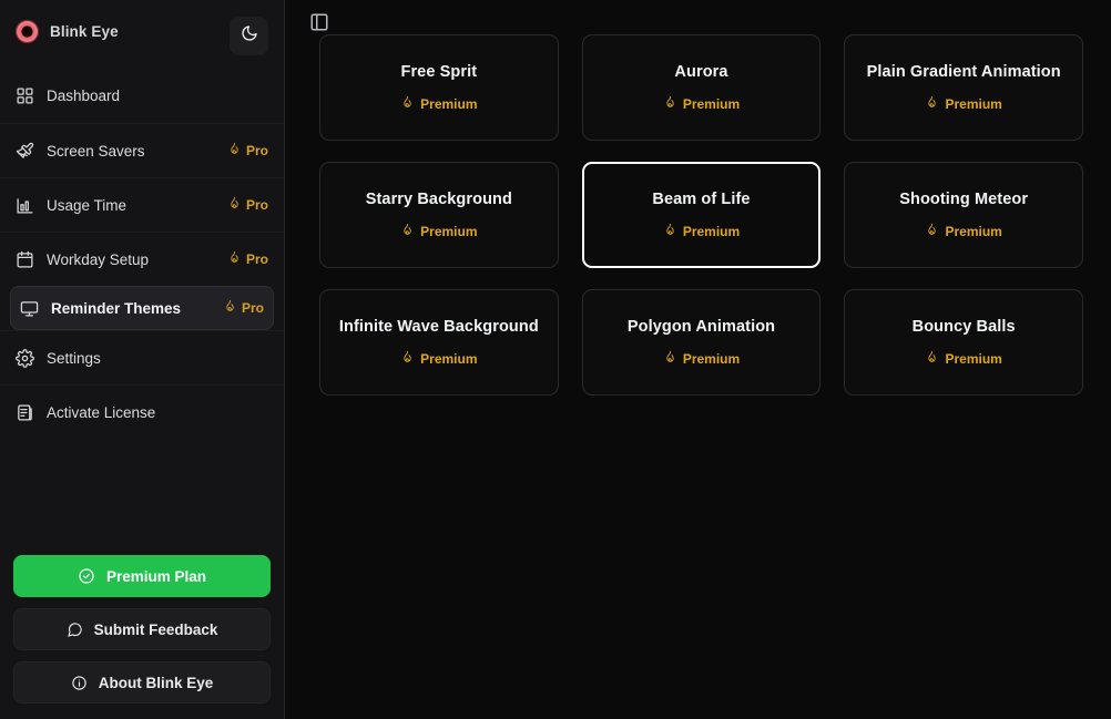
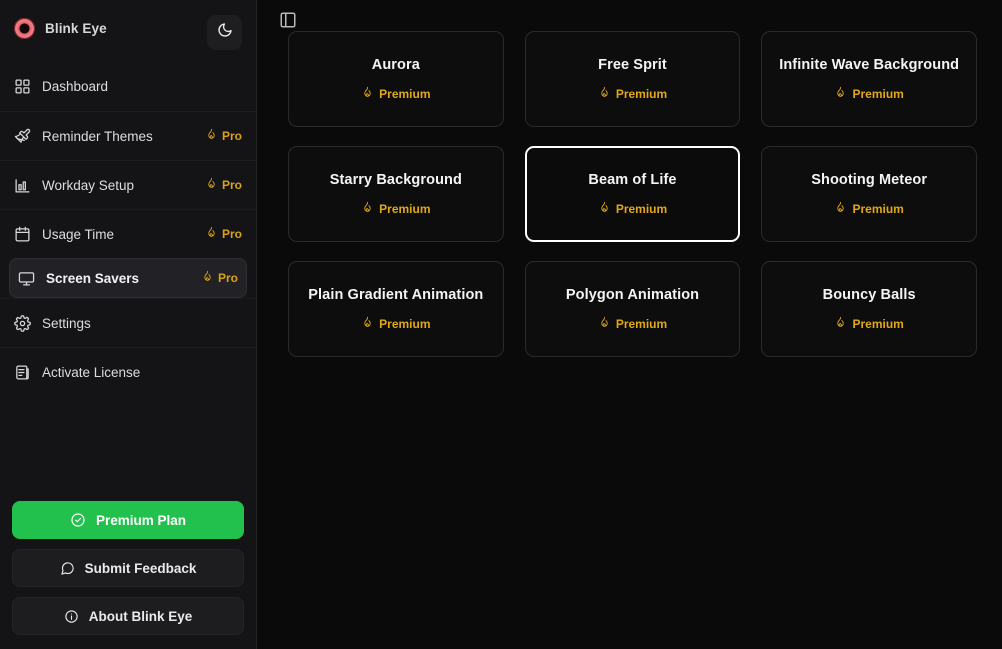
  Blink Eye
  Dashboard
- Screen Savers
+ Reminder Themes
  Pro
- Usage Time
+ Workday Setup
  Pro
- Workday Setup
+ Usage Time
  Pro
- Reminder Themes
+ Screen Savers
  Pro
  Settings
  Activate License
  Premium Plan
  Submit Feedback
  About Blink Eye
- Free Sprit
+ Aurora
  Premium
- Aurora
+ Free Sprit
  Premium
- Plain Gradient Animation
+ Infinite Wave Background
  Premium
  Starry Background
  Premium
  Beam of Life
  Premium
  Shooting Meteor
  Premium
- Infinite Wave Background
+ Plain Gradient Animation
  Premium
  Polygon Animation
  Premium
  Bouncy Balls
  Premium
